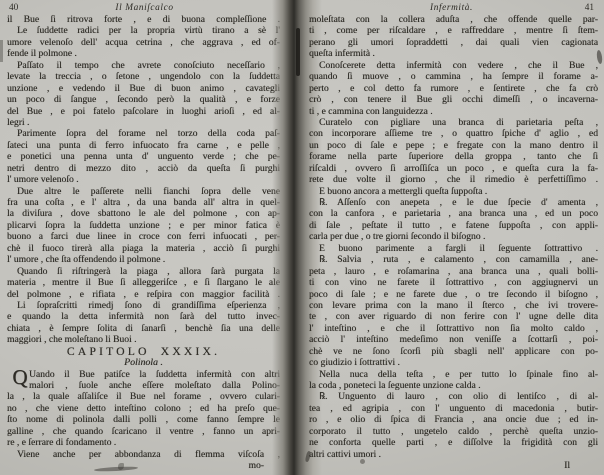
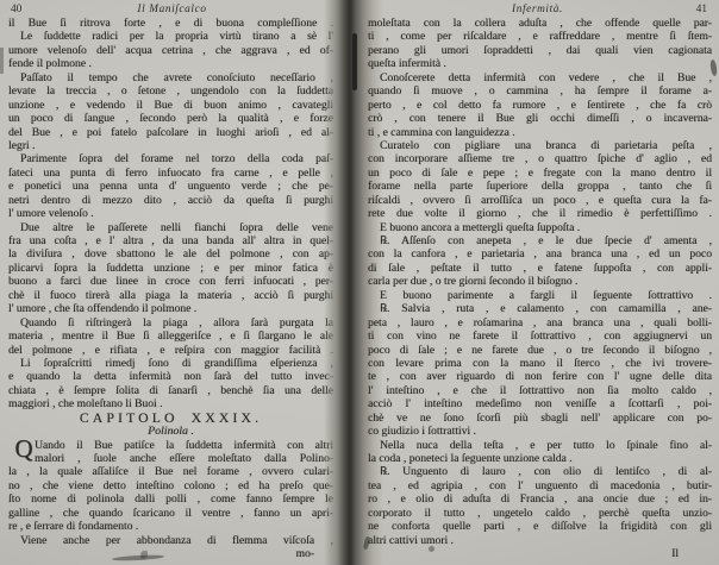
  40
  Il Maniſcalco
  il Bue ſi ritrova forte , e di buona compleſſione
  Le ſuddette radici per la propria virtù tirano a sè
  umore velenoſo dell' acqua cetrina , che aggrava , ed
  fende il polmone .
  Paſſato il tempo che avrete conoſciuto neceſſario
  levate la treccia , o ſetone , ungendolo con la ſudde
  unzione , e vedendo il Bue di buon animo , cavate
  un poco di ſangue , ſecondo però la qualità , e for
  del Bue , e poi fatelo paſcolare in luoghi arioſi , ed
  legri .
  Parimente ſopra del forame nel torzo della coda p
  ſateci una punta di ferro infuocato fra carne , e pelle
  e ponetici una penna unta d' unguento verde ; che p
  netri dentro di mezzo dito , acciò da queſta ſi purg
  l' umore velenoſo .
  Due altre le paſſerete nelli fianchi ſopra delle ve
  fra una coſta , e l' altra , da una banda all' altra in qu
  la diviſura , dove sbattono le ale del polmone , con a
  plicarvi ſopra la ſuddetta unzione ; e per minor fatica
  buono a farci due linee in croce con ferri infuocati , p
  chè il fuoco tirerà alla piaga la materia , acciò ſi purg
  l' umore , che ſta offendendo il polmone .
  Quando ſi riſtringerà la piaga , allora ſarà purgata
  materia , mentre il Bue ſi alleggeriſce , e ſi ſlargano le a
  del polmone , e rifiata , e reſpira con maggior facilità
  Li ſopraſcritti rimedj ſono di grandiſſima eſperienza
  e quando la detta infermità non ſarà del tutto inve
  chiata , è ſempre ſolita di ſanarſi , benchè ſia una de
  maggiori , che moleſtano li Buoi .
  CAPITOLO XXXIX.
  Polinola .
  Uando il Bue patiſce la ſuddetta infermità con al
  malori , ſuole anche eſſere moleſtato dalla Polin
  la , la quale aſſaliſce il Bue nel forame , ovvero cula
  no , che viene detto inteſtino colono ; ed ha preſo qu
  ſto nome di polinola dalli polli , come fanno ſempre
  galline , che quando ſcaricano il ventre , fanno un ap
  re , e ſerrare di fondamento .
  Viene anche per abbondanza di flemma viſcoſa
  mo-
  Q
  Infermità.
  41
  moleſtata con la collera aduſta , che offende quelle par-
  ti , come per riſcaldare , e raffreddare , mentre ſi ſtem-
  perano gli umori ſopraddetti , dai quali vien cagionata
  queſta infermità .
  Conoſcerete detta infermità con vedere , che il Bue ,
  quando ſi muove , o cammina , ha ſempre il forame a-
  perto , e col detto fa rumore , e ſentirete , che fa crò
  crò , con tenere il Bue gli occhi dimeſſi , o incaverna-
  ti , e cammina con languidezza .
  Curatelo con pigliare una branca di parietaria peſta ,
  con incorporare aſſieme tre , o quattro ſpiche d' aglio , ed
  un poco di ſale e pepe ; e fregate con la mano dentro il
  forame nella parte ſuperiore della groppa , tanto che ſi
  riſcaldi , ovvero ſi arroſſiſca un poco , e queſta cura la fa-
  rete due volte il giorno , che il rimedio è perfettiſſimo .
  E buono ancora a mettergli queſta ſuppoſta .
  ℞. Aſſenſo con anepeta , e le due ſpecie d' amenta ,
  con la canfora , e parietaria , ana branca una , ed un poco
  di ſale , peſtate il tutto , e fatene ſuppoſta , con appli-
  carla per due , o tre giorni ſecondo il biſogno .
  E buono parimente a fargli il ſeguente ſottrattivo .
  ℞. Salvia , ruta , e calamento , con camamilla , ane-
  peta , lauro , e roſamarina , ana branca una , quali bolli-
  ti con vino ne farete il ſottrattivo , con aggiugnervi un
  poco di ſale ; e ne farete due , o tre ſecondo il biſogno ,
  con levare prima con la mano il ſterco , che ivi trovere-
  te , con aver riguardo di non ferire con l' ugne delle dita
  l' inteſtino , e che il ſottrattivo non ſia molto caldo ,
  acciò l' inteſtino medeſimo non veniſſe a ſcottarſi , poi-
  chè ve ne ſono ſcorſi più sbagli nell' applicare con po-
  co giudizio i ſottrattivi .
  Nella nuca della teſta , e per tutto lo ſpinale fino al-
  la coda , poneteci la ſeguente unzione calda .
  ℞. Unguento di lauro , con olio di lentiſco , di al-
  tea , ed agripia , con l' unguento di macedonia , butir-
- ro , e olio di ſpica di Francia , ana oncie due ; ed in-
+ ro , e olio di aduſta di Francia , ana oncie due ; ed in-
  corporato il tutto , ungetelo caldo , perchè queſta unzio-
  ne conforta quelle parti , e diſſolve la frigidità con gli
  altri cattivi umori .
  Il
